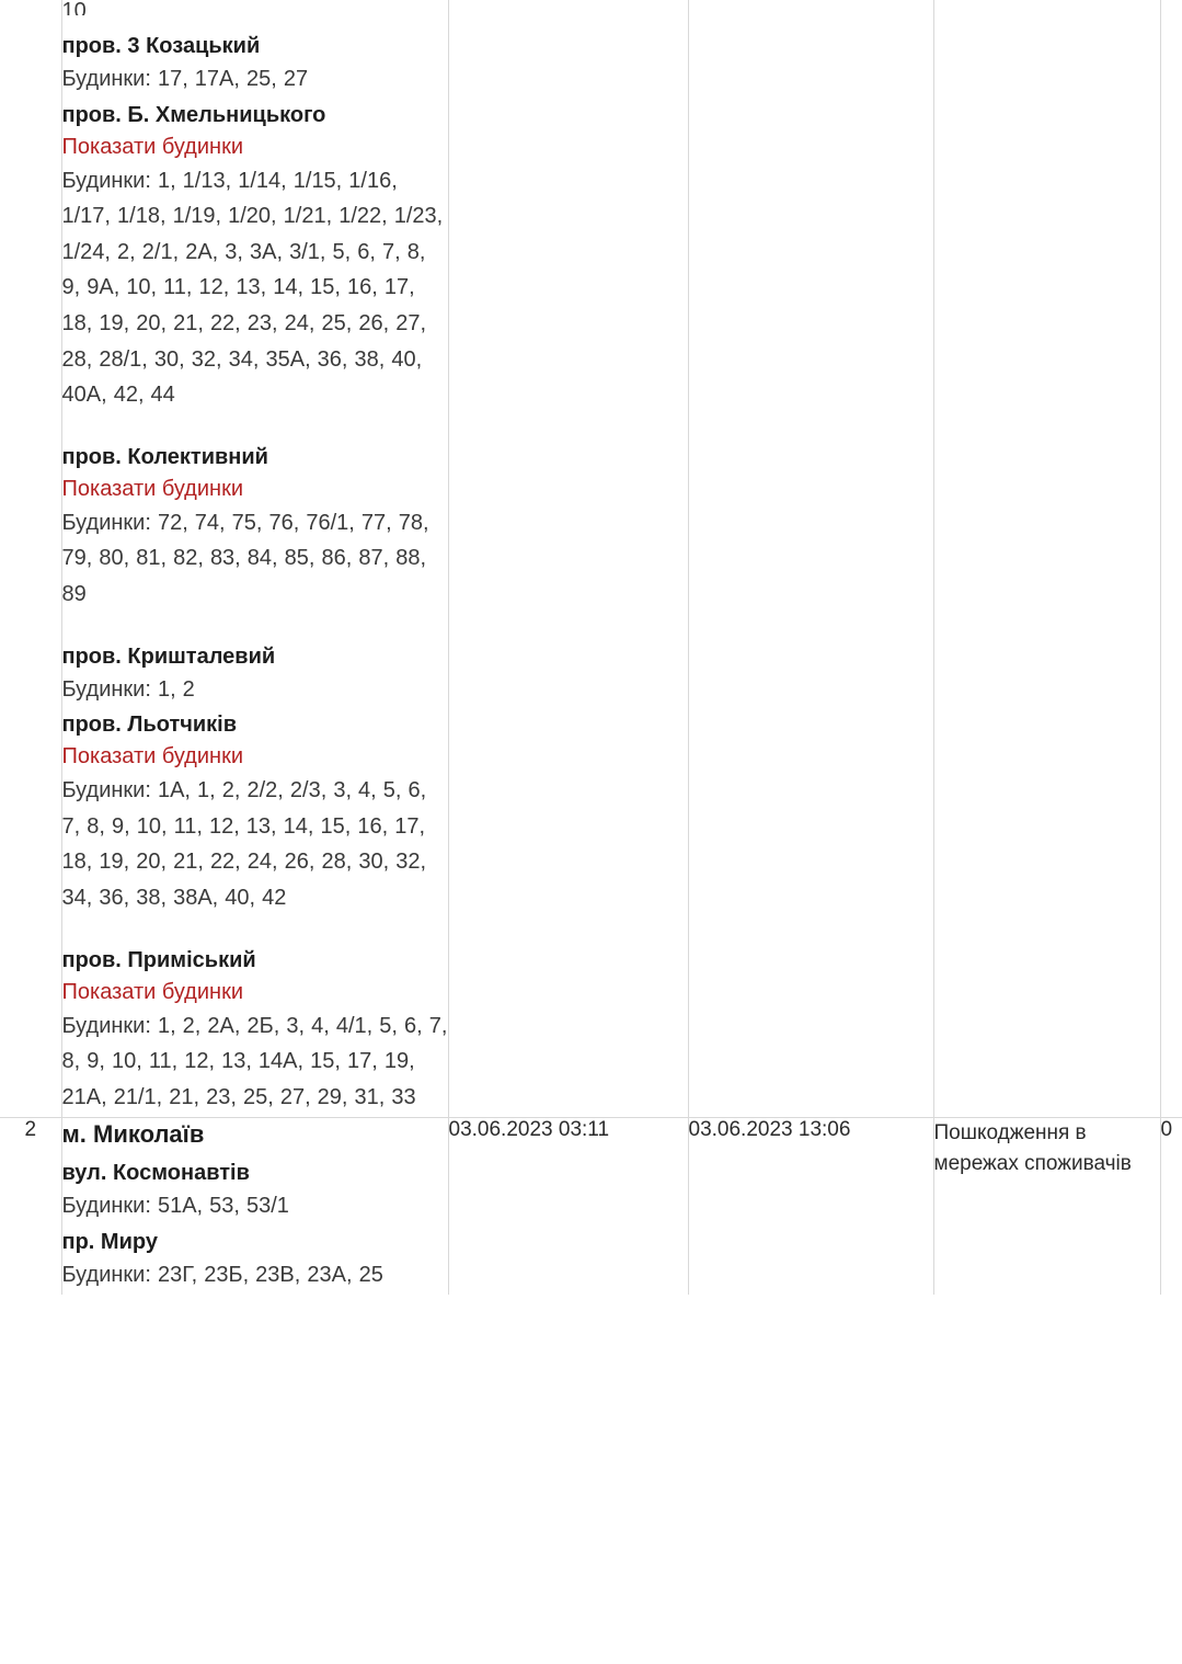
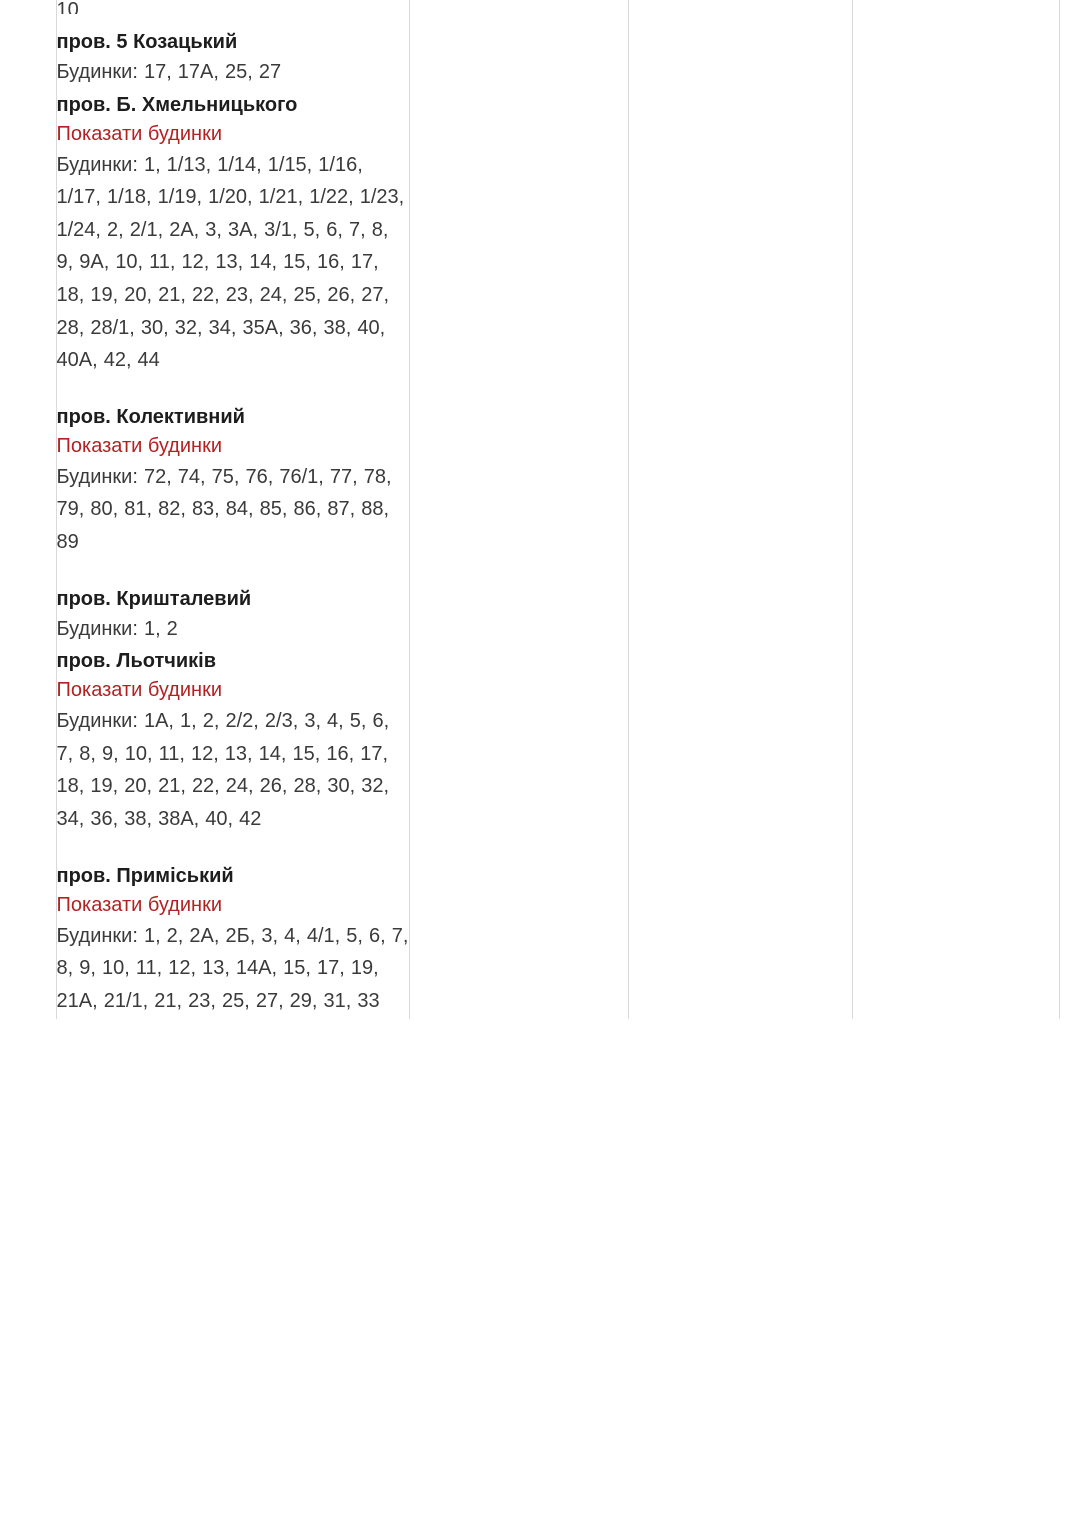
- 	10 пров. 3 Козацький Будинки: 17, 17А, 25, 27 пров. Б. Хмельницького Показати будинки Будинки: 1, 1/13, 1/14, 1/15, 1/16, 1/17, 1/18, 1/19, 1/20, 1/21, 1/22, 1/23, 1/24, 2, 2/1, 2А, 3, 3А, 3/1, 5, 6, 7, 8, 9, 9А, 10, 11, 12, 13, 14, 15, 16, 17, 18, 19, 20, 21, 22, 23, 24, 25, 26, 27, 28, 28/1, 30, 32, 34, 35А, 36, 38, 40, 40А, 42, 44 пров. Колективний Показати будинки Будинки: 72, 74, 75, 76, 76/1, 77, 78, 79, 80, 81, 82, 83, 84, 85, 86, 87, 88, 89 пров. Кришталевий Будинки: 1, 2 пров. Льотчиків Показати будинки Будинки: 1А, 1, 2, 2/2, 2/3, 3, 4, 5, 6, 7, 8, 9, 10, 11, 12, 13, 14, 15, 16, 17, 18, 19, 20, 21, 22, 24, 26, 28, 30, 32, 34, 36, 38, 38А, 40, 42 пров. Приміський Показати будинки Будинки: 1, 2, 2А, 2Б, 3, 4, 4/1, 5, 6, 7, 8, 9, 10, 11, 12, 13, 14А, 15, 17, 19, 21А, 21/1, 21, 23, 25, 27, 29, 31, 33
+ 	10 пров. 5 Козацький Будинки: 17, 17А, 25, 27 пров. Б. Хмельницького Показати будинки Будинки: 1, 1/13, 1/14, 1/15, 1/16, 1/17, 1/18, 1/19, 1/20, 1/21, 1/22, 1/23, 1/24, 2, 2/1, 2А, 3, 3А, 3/1, 5, 6, 7, 8, 9, 9А, 10, 11, 12, 13, 14, 15, 16, 17, 18, 19, 20, 21, 22, 23, 24, 25, 26, 27, 28, 28/1, 30, 32, 34, 35А, 36, 38, 40, 40А, 42, 44 пров. Колективний Показати будинки Будинки: 72, 74, 75, 76, 76/1, 77, 78, 79, 80, 81, 82, 83, 84, 85, 86, 87, 88, 89 пров. Кришталевий Будинки: 1, 2 пров. Льотчиків Показати будинки Будинки: 1А, 1, 2, 2/2, 2/3, 3, 4, 5, 6, 7, 8, 9, 10, 11, 12, 13, 14, 15, 16, 17, 18, 19, 20, 21, 22, 24, 26, 28, 30, 32, 34, 36, 38, 38А, 40, 42 пров. Приміський Показати будинки Будинки: 1, 2, 2А, 2Б, 3, 4, 4/1, 5, 6, 7, 8, 9, 10, 11, 12, 13, 14А, 15, 17, 19, 21А, 21/1, 21, 23, 25, 27, 29, 31, 33
- 2	м. Миколаїв вул. Космонавтів Будинки: 51А, 53, 53/1 пр. Миру Будинки: 23Г, 23Б, 23В, 23А, 25	03.06.2023 03:11	03.06.2023 13:06	Пошкодження в мережах споживачів	0
